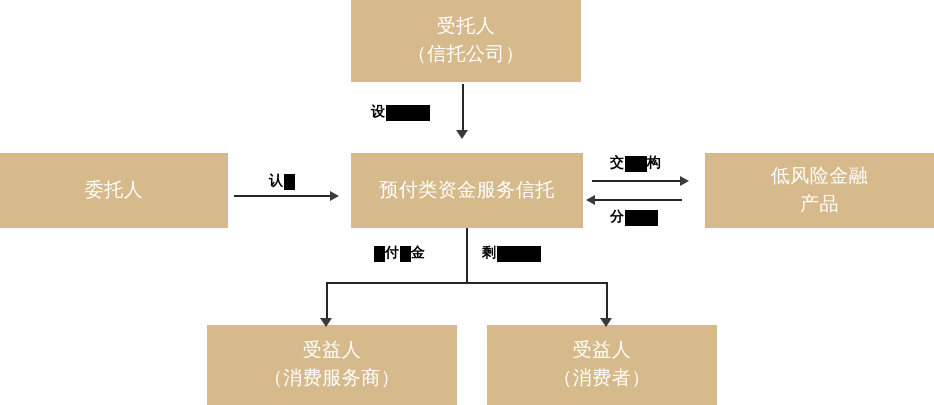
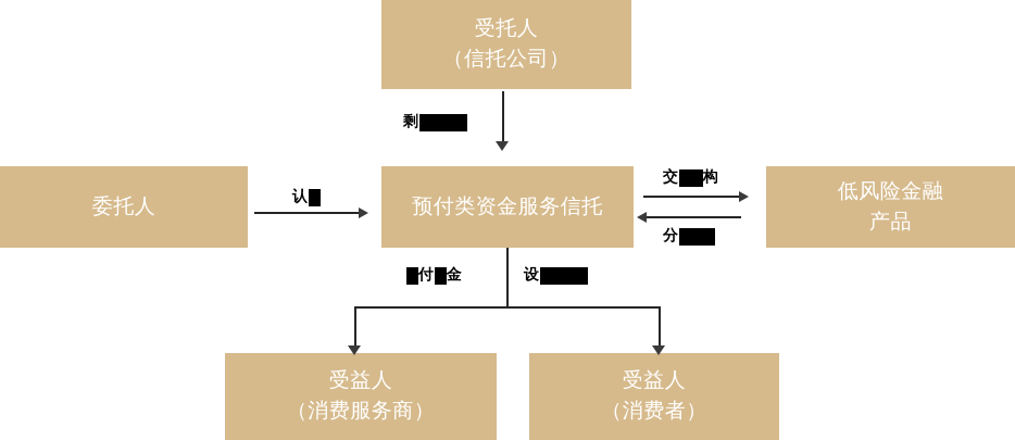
  受托人
  （信托公司）
  委托人
  预付类资金服务信托
  低风险金融
  产品
  受益人
  （消费服务商）
  受益人
  （消费者）
- 设████
+ 剩████
  认█
  交██构
  分███
  █付█金
- 剩████
+ 设████
